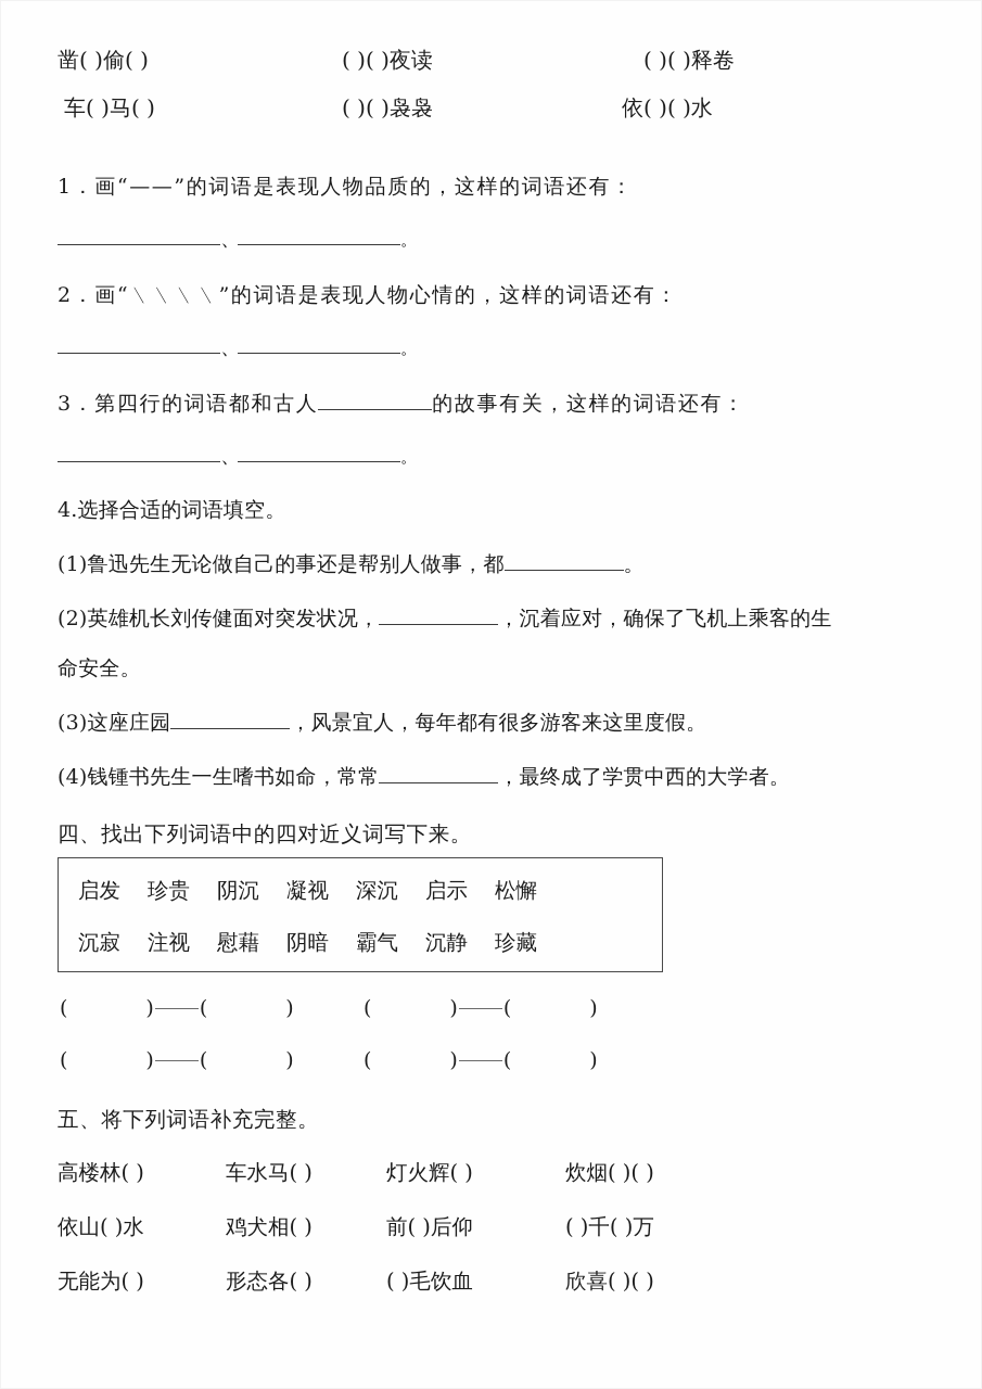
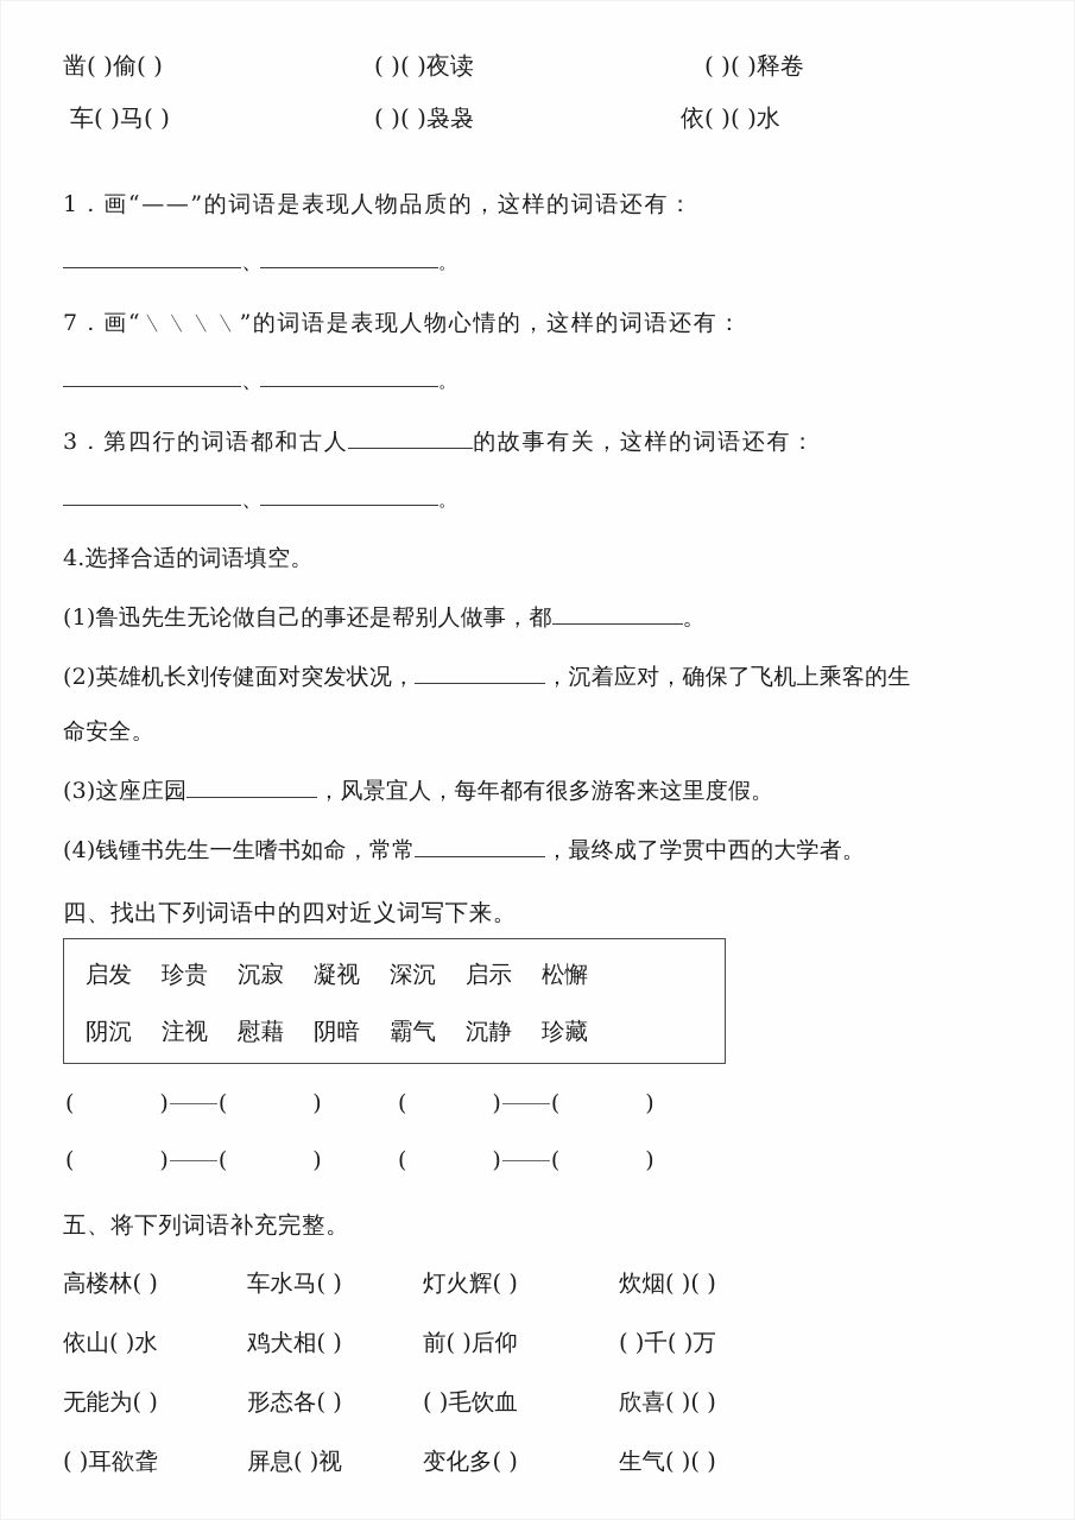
  凿( )偷( )
  ( )( )夜读
  ( )( )释卷
  车( )马( )
  ( )( )袅袅
  依( )( )水
  1．画“——”的词语是表现人物品质的，这样的词语还有：
  、 。
- 2．画“﹨﹨﹨﹨”的词语是表现人物心情的，这样的词语还有：
+ 7．画“﹨﹨﹨﹨”的词语是表现人物心情的，这样的词语还有：
  、 。
  3．第四行的词语都和古人 的故事有关，这样的词语还有：
  、 。
  4.选择合适的词语填空。
  (1)鲁迅先生无论做自己的事还是帮别人做事，都 。
  (2)英雄机长刘传健面对突发状况， ，沉着应对，确保了飞机上乘客的生
  命安全。
  (3)这座庄园 ，风景宜人，每年都有很多游客来这里度假。
  (4)钱锺书先生一生嗜书如命，常常 ，最终成了学贯中西的大学者。
  四、找出下列词语中的四对近义词写下来。
  启发
  珍贵
- 阴沉
+ 沉寂
  凝视
  深沉
  启示
  松懈
- 沉寂
+ 阴沉
  注视
  慰藉
  阴暗
  霸气
  沉静
  珍藏
  ( ) ( )
  ( ) ( )
  ( ) ( )
  ( ) ( )
  五、将下列词语补充完整。
  高楼林( )
  车水马( )
  灯火辉( )
  炊烟( )( )
  依山( )水
  鸡犬相( )
  前( )后仰
  ( )千( )万
  无能为( )
  形态各( )
  ( )毛饮血
  欣喜( )( )
+ ( )耳欲聋
+ 屏息( )视
+ 变化多( )
+ 生气( )( )
